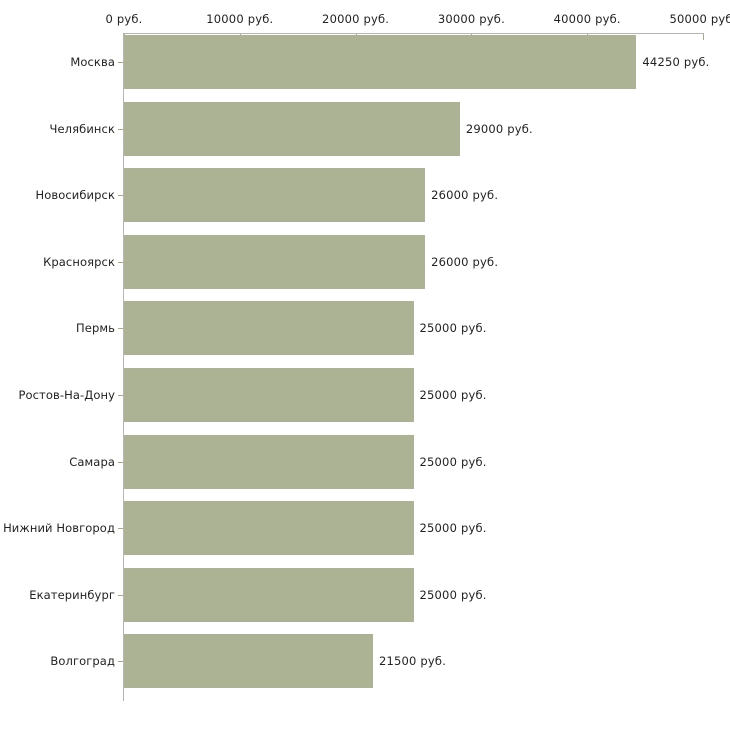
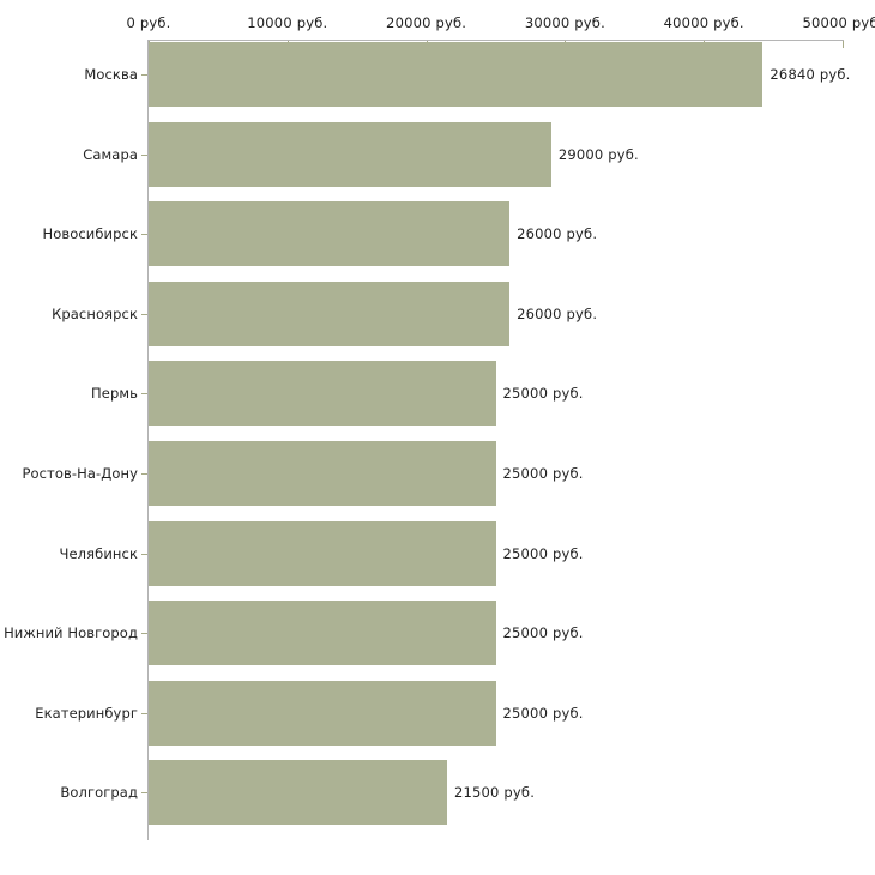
  0 руб.
  10000 руб.
  20000 руб.
  30000 руб.
  40000 руб.
  50000 руб
  Москва
- Челябинск
+ Самара
  Новосибирск
  Красноярск
  Пермь
  Ростов-На-Дону
- Самара
+ Челябинск
  Нижний Новгород
  Екатеринбург
  Волгоград
- 44250 руб.
+ 26840 руб.
  29000 руб.
  26000 руб.
  26000 руб.
  25000 руб.
  25000 руб.
  25000 руб.
  25000 руб.
  25000 руб.
  21500 руб.
